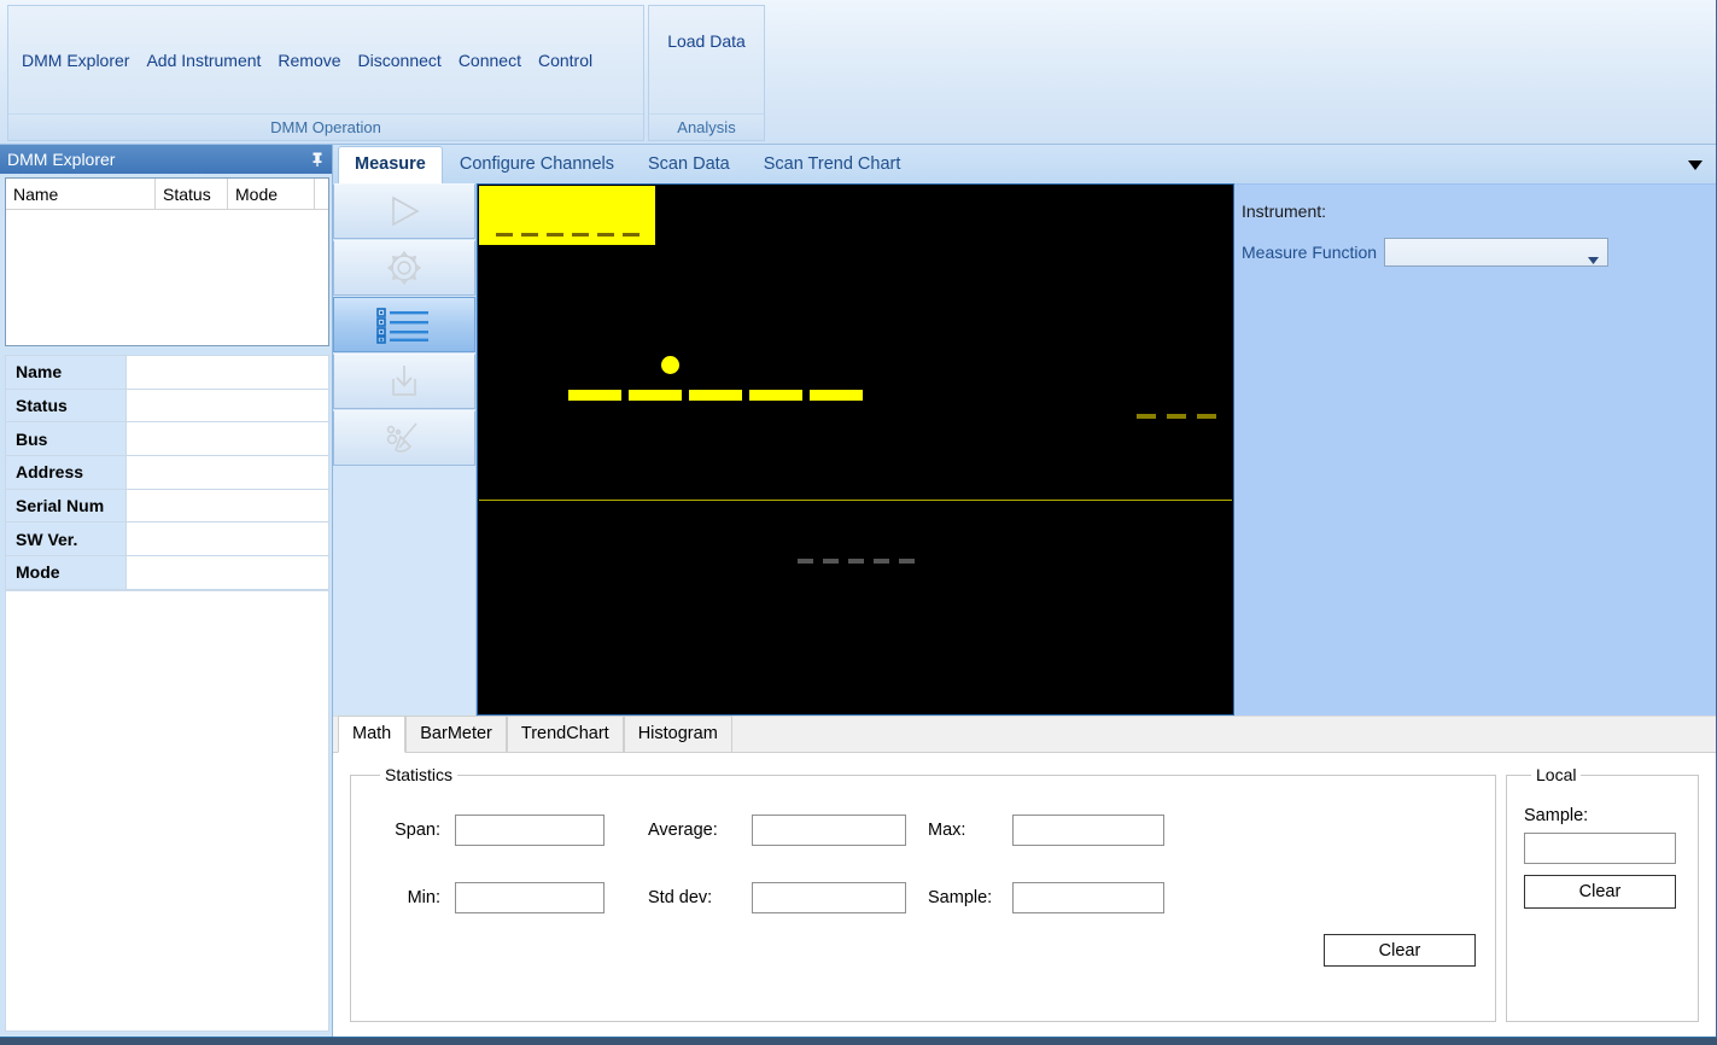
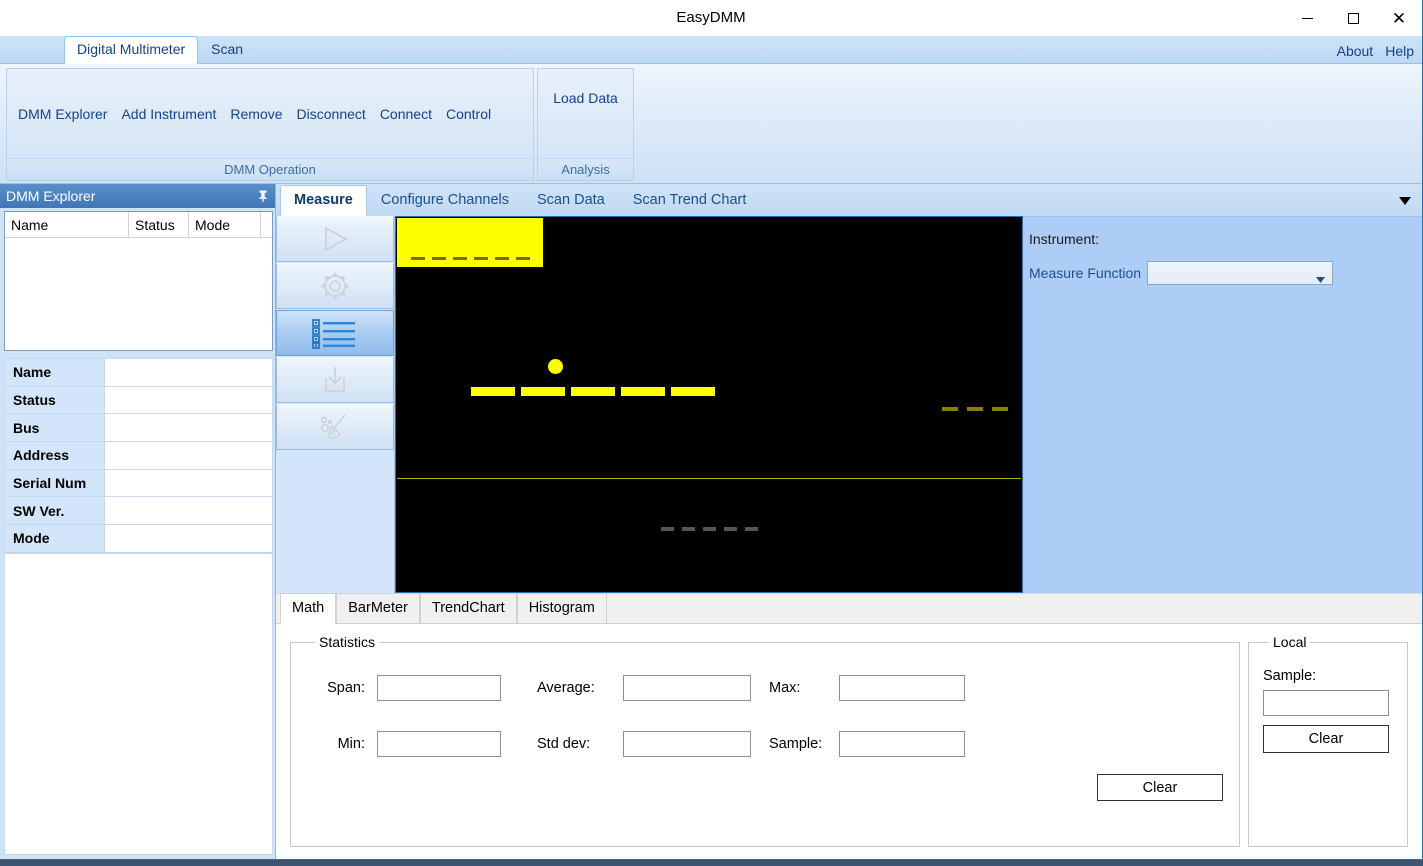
+ EasyDMM
+ ✕
+ Digital Multimeter
+ Scan
+ About
+ Help
  DMM Explorer
  Add Instrument
  Remove
  Disconnect
  Connect
  Control
  DMM Operation
  Load Data
  Analysis
  DMM Explorer
  Name
  Status
  Mode
  Name
  Status
  Bus
  Address
  Serial Num
  SW Ver.
  Mode
  Measure
  Configure Channels
  Scan Data
  Scan Trend Chart
  Instrument:
  Measure Function
  Math
  BarMeter
  TrendChart
  Histogram
  Statistics
  Span:
  Average:
  Max:
  Min:
  Std dev:
  Sample:
  Clear
  Local
  Sample:
  Clear
